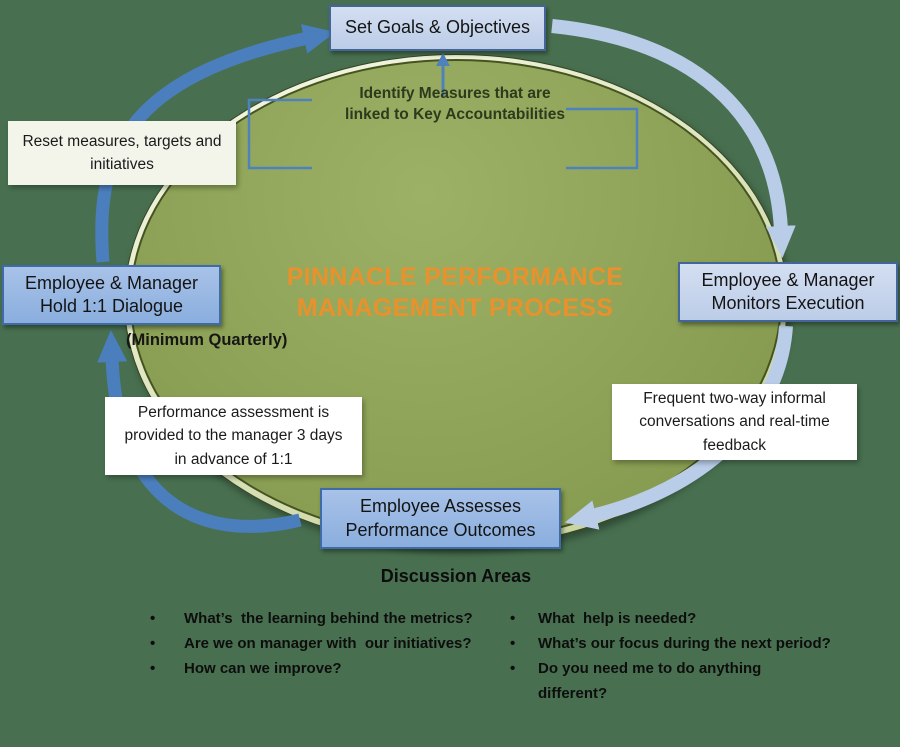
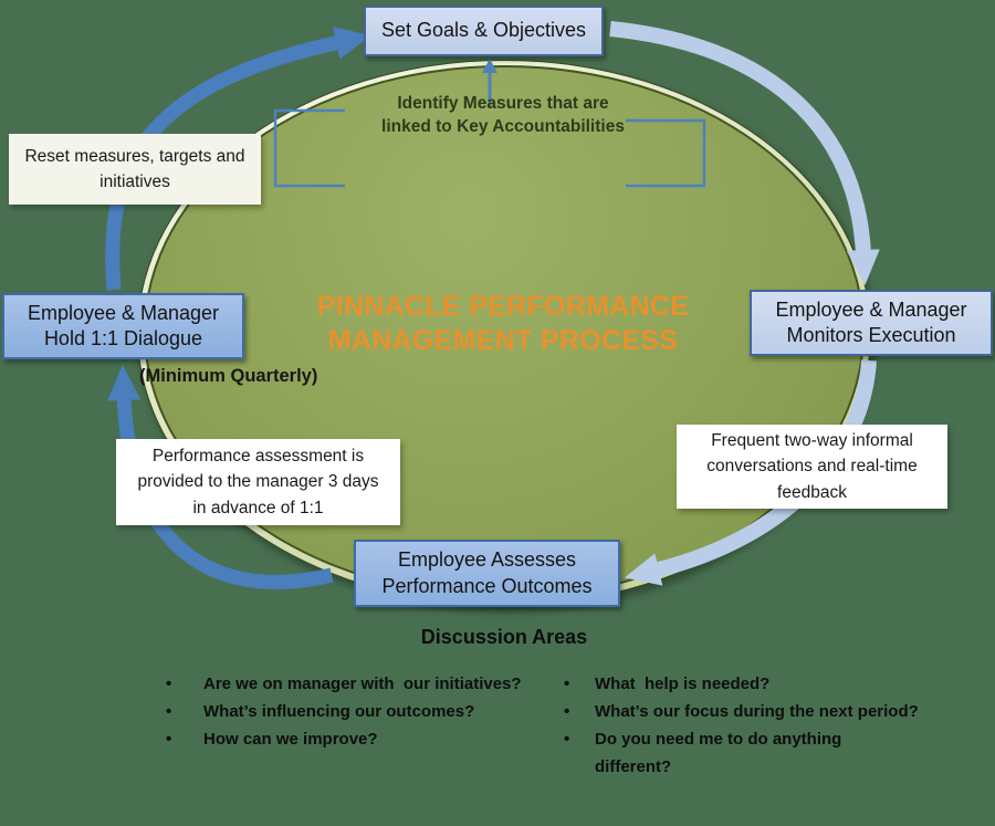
  Identify Measures that are
  linked to Key Accountabilities
  PINNACLE PERFORMANCE
  MANAGEMENT PROCESS
  Set Goals & Objectives
  Employee & Manager
  Monitors Execution
  Employee & Manager
  Hold 1:1 Dialogue
  Employee Assesses
  Performance Outcomes
  Reset measures, targets and
  initiatives
  Performance assessment is
  provided to the manager 3 days
  in advance of 1:1
  Frequent two-way informal
  conversations and real-time
  feedback
  (Minimum Quarterly)
  Discussion Areas
- What’s the learning behind the metrics?
  Are we on manager with our initiatives?
+ What’s influencing our outcomes?
  How can we improve?
  What help is needed?
  What’s our focus during the next period?
  Do you need me to do anything
  different?
